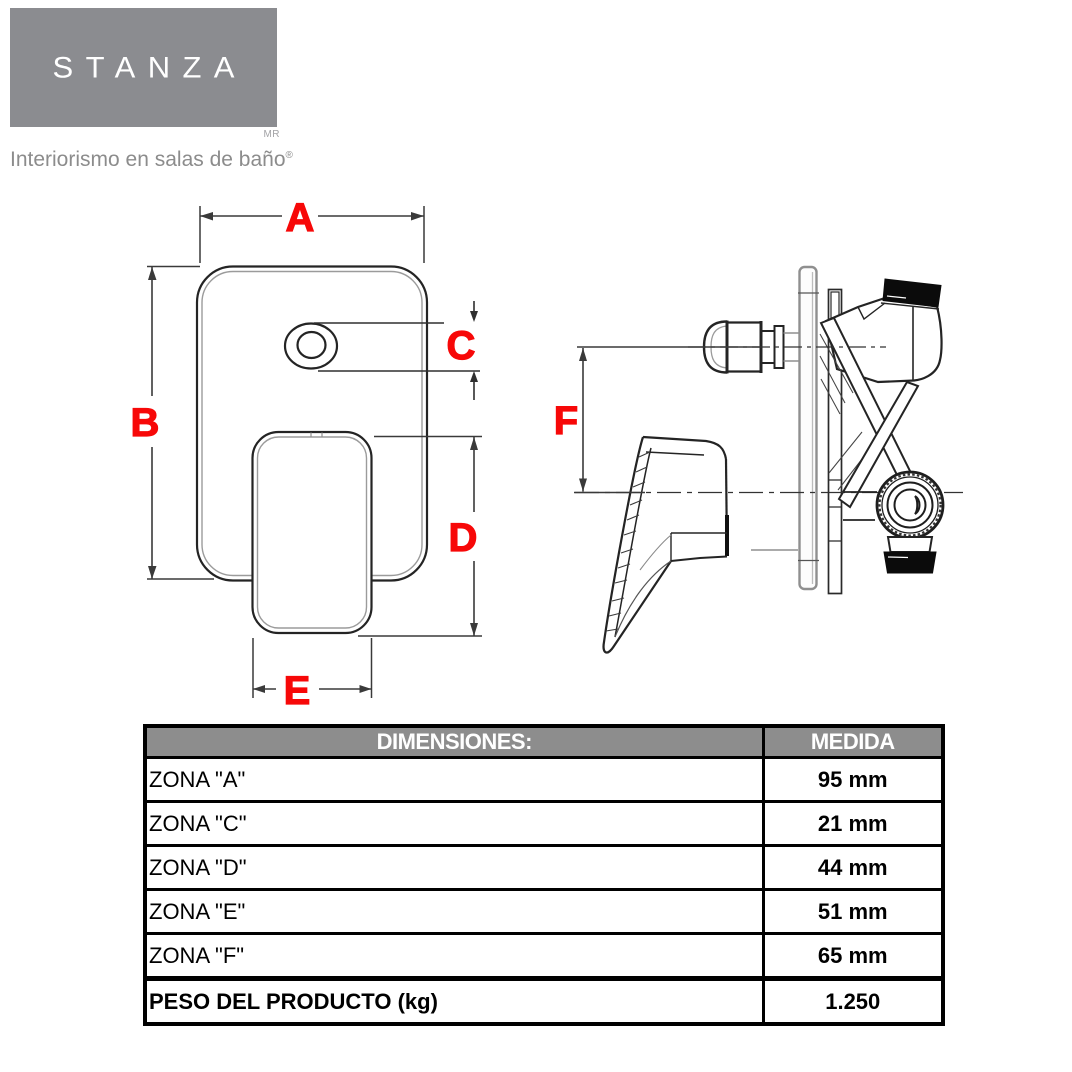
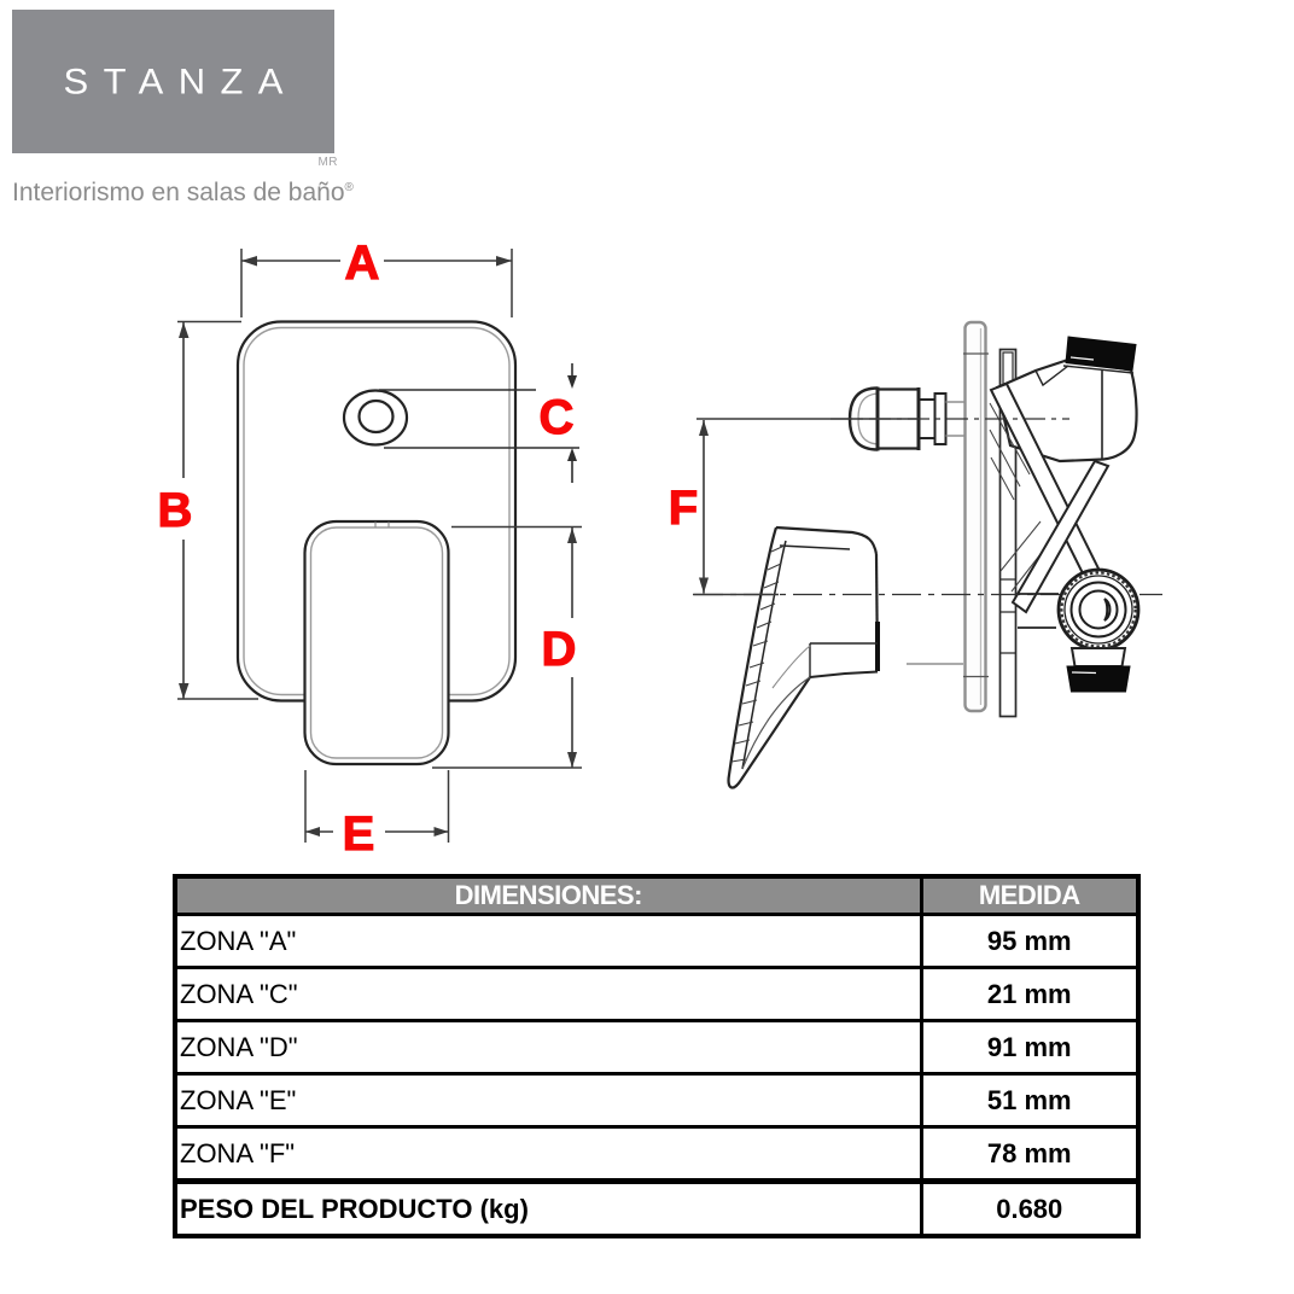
  STANZA
  MR
  Interiorismo en salas de baño®
  A
  B
  C
  D
  E
  F
  DIMENSIONES:	MEDIDA
  ZONA "A"	95 mm
  ZONA "C"	21 mm
- ZONA "D"	44 mm
+ ZONA "D"	91 mm
  ZONA "E"	51 mm
- ZONA "F"	65 mm
+ ZONA "F"	78 mm
- PESO DEL PRODUCTO (kg)	1.250
+ PESO DEL PRODUCTO (kg)	0.680
